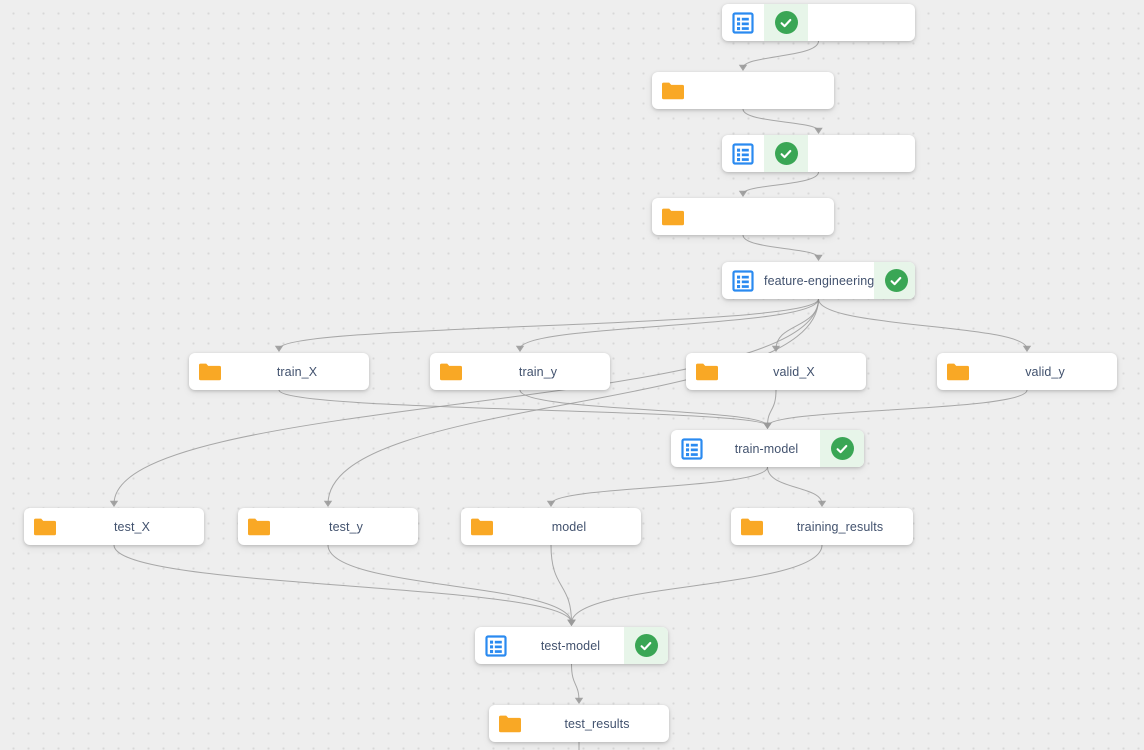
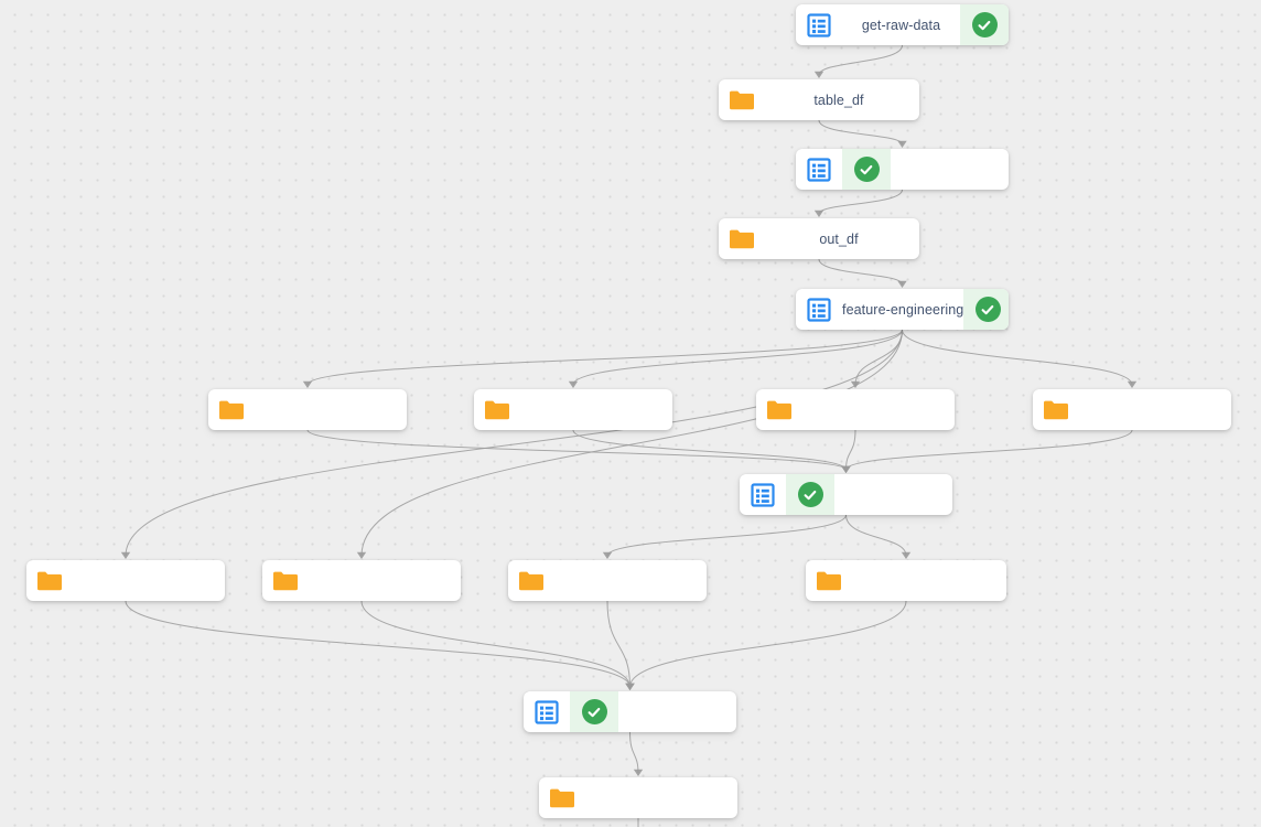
+ get-raw-data
+ table_df
+ out_df
  feature-engineering
- train_X
- train_y
- valid_X
- valid_y
- train-model
- test_X
- test_y
- model
- training_results
- test-model
- test_results
